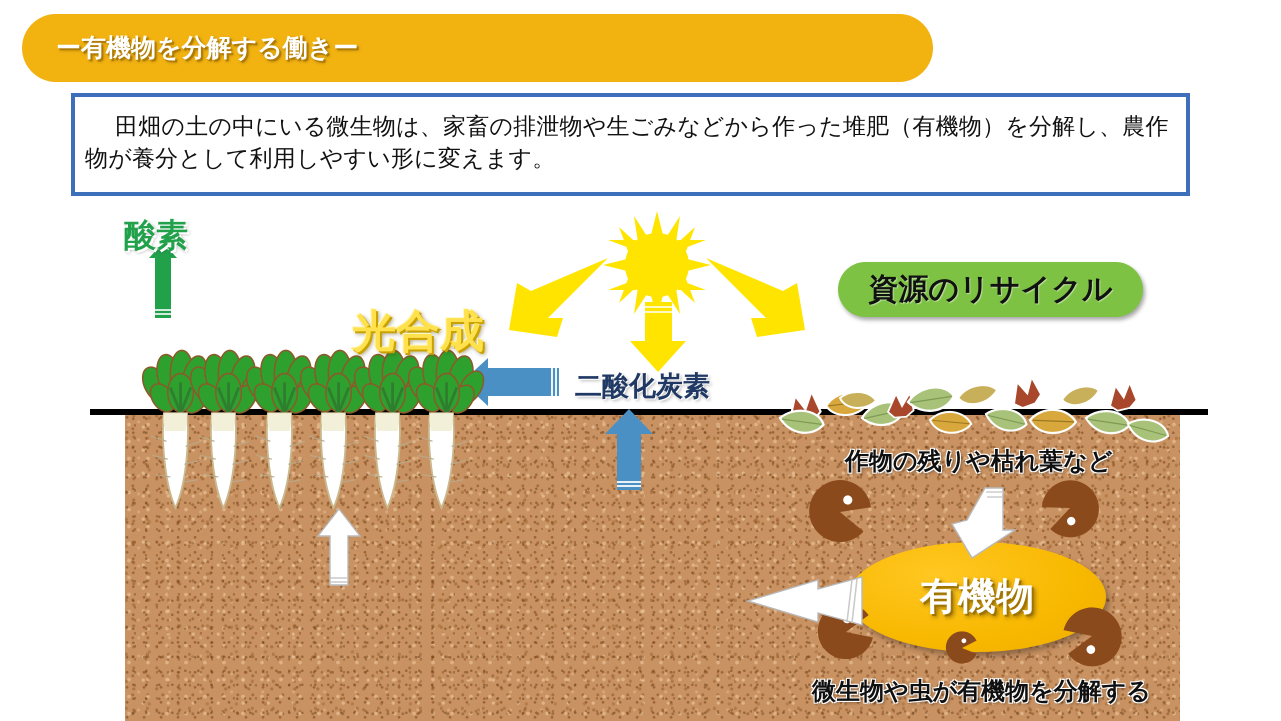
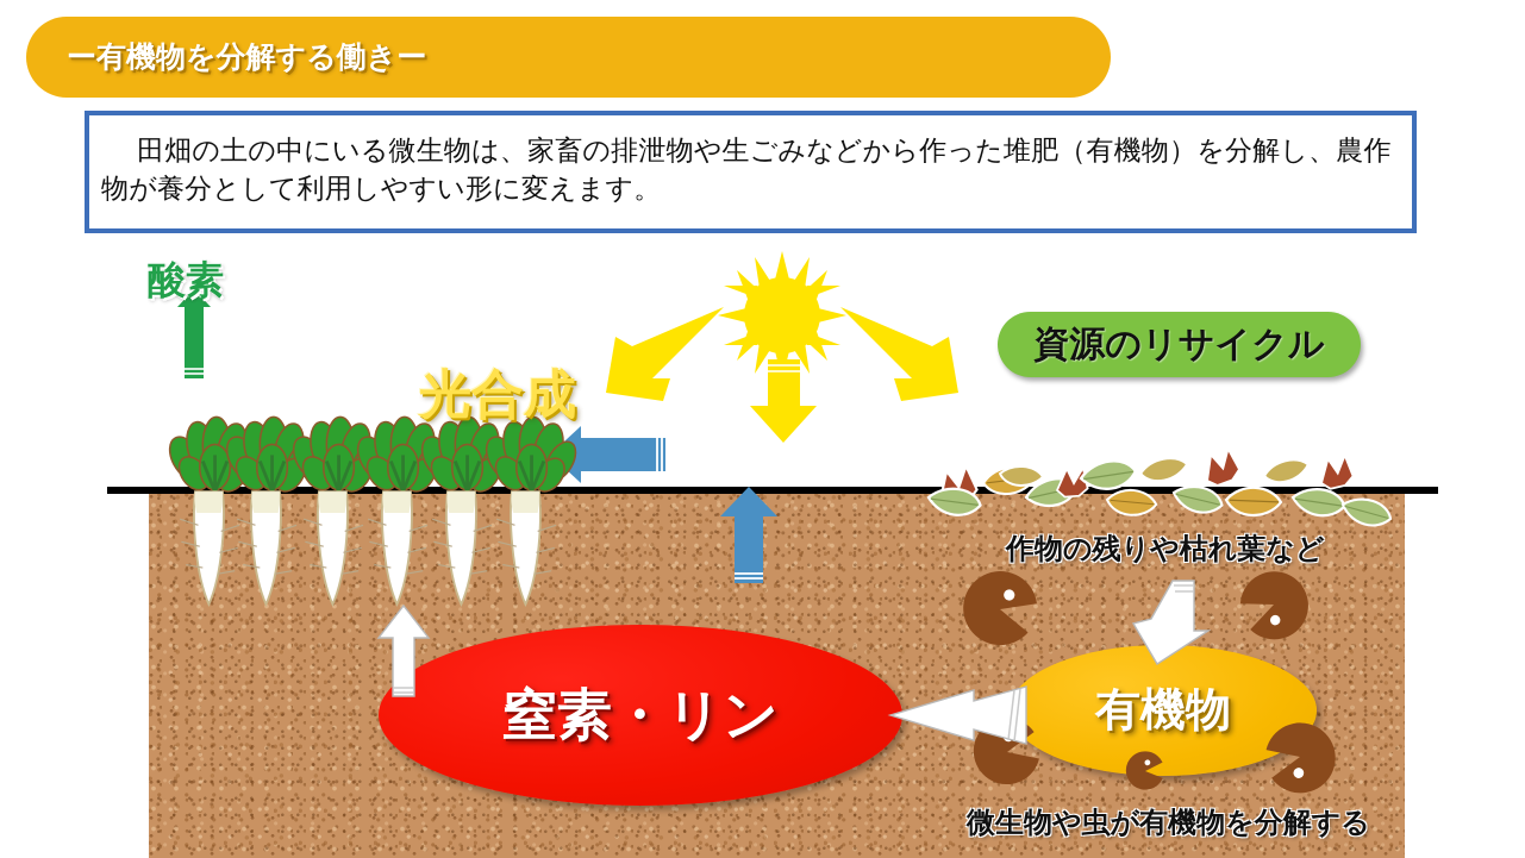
  ー有機物を分解する働きー
  田畑の土の中にいる微生物は、家畜の排泄物や生ごみなどから作った堆肥（有機物）を分解し、農作物が養分として利用しやすい形に変えます。
+ 窒素・リン
  有機物
  資源のリサイクル
  酸素
  光合成
- 二酸化炭素
  作物の残りや枯れ葉など
  微生物や虫が有機物を分解する
